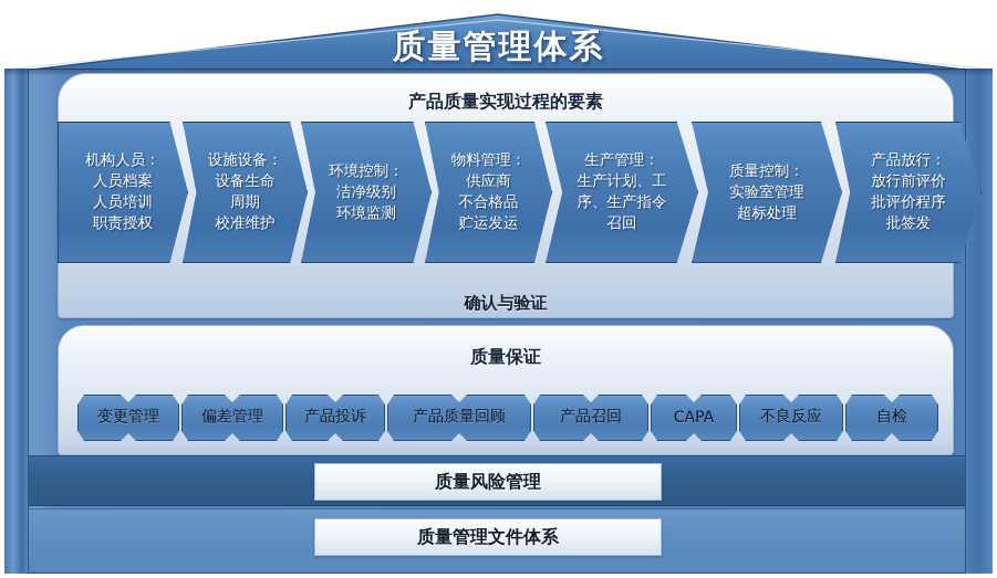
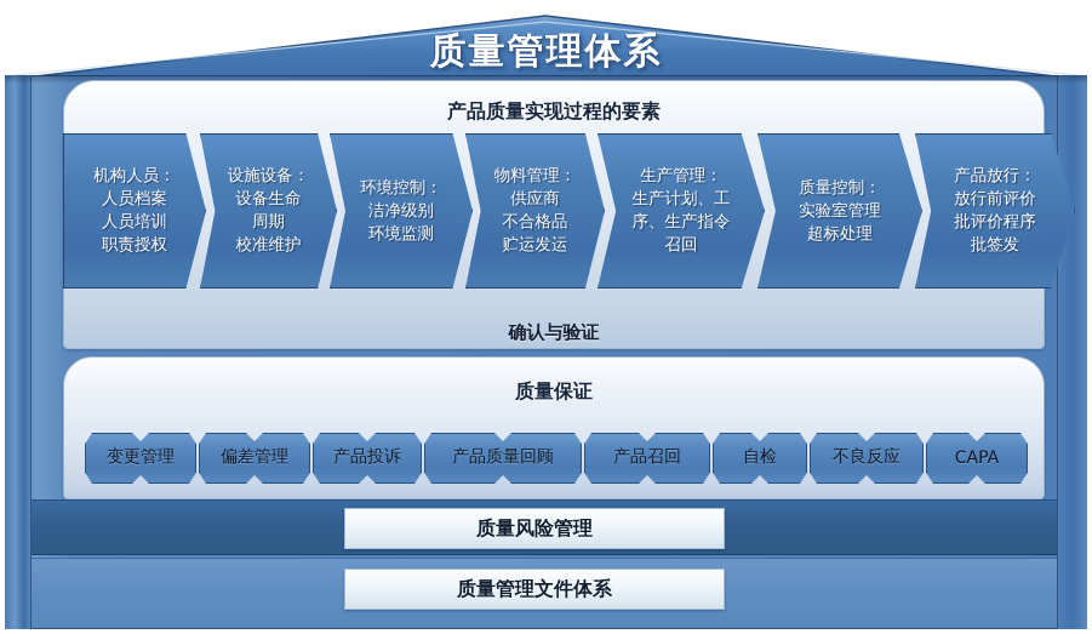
  质量管理体系
  产品质量实现过程的要素
  机构人员：
  人员档案
  人员培训
  职责授权
  设施设备：
  设备生命
  周期
  校准维护
  环境控制：
  洁净级别
  环境监测
  物料管理：
  供应商
  不合格品
  贮运发运
  生产管理：
  生产计划、工
  序、生产指令
  召回
  质量控制：
  实验室管理
  超标处理
  产品放行：
  放行前评价
  批评价程序
  批签发
  确认与验证
  质量保证
  变更管理
  偏差管理
  产品投诉
  产品质量回顾
  产品召回
- CAPA
+ 自检
  不良反应
- 自检
+ CAPA
  质量风险管理
  质量管理文件体系
